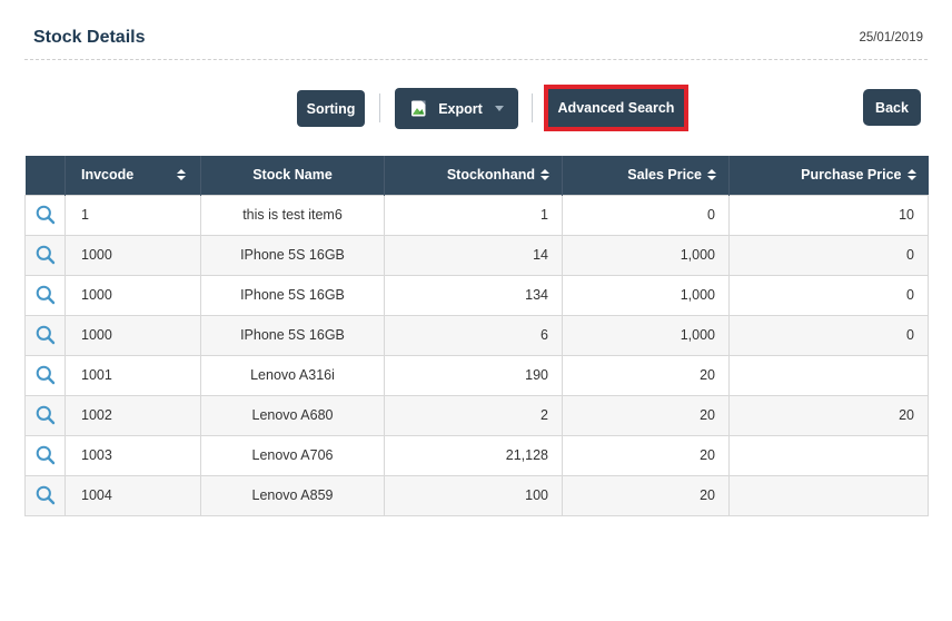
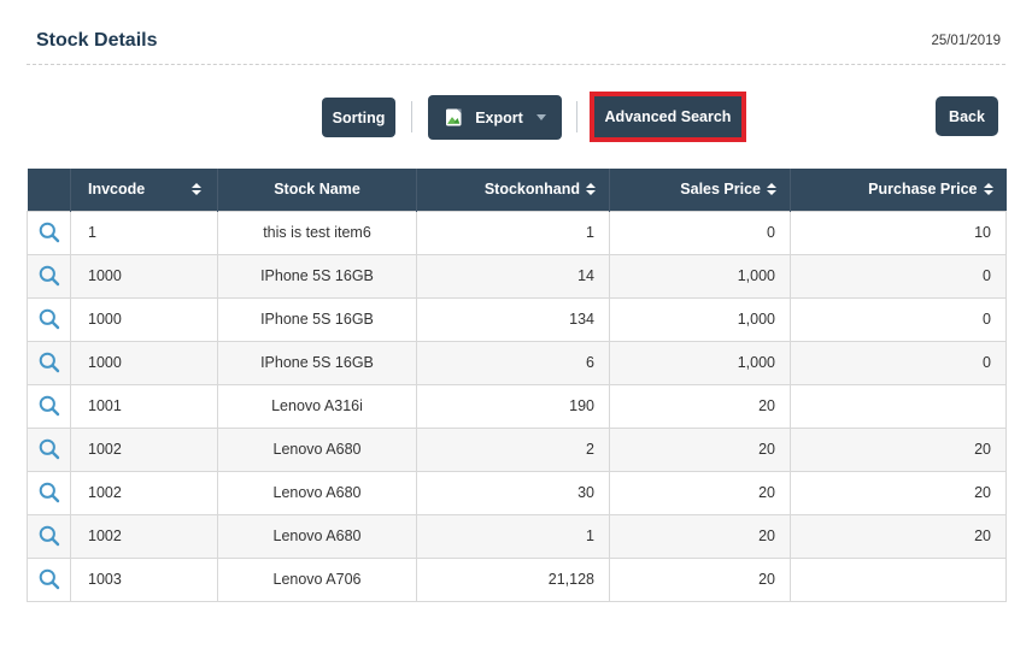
  Stock Details
  25/01/2019
  Sorting
  Export
  Advanced Search
  Back
  	Invcode	Stock Name	Stockonhand	Sales Price	Purchase Price
  	1	this is test item6	1	0	10
  	1000	IPhone 5S 16GB	14	1,000	0
  	1000	IPhone 5S 16GB	134	1,000	0
  	1000	IPhone 5S 16GB	6	1,000	0
  	1001	Lenovo A316i	190	20
  	1002	Lenovo A680	2	20	20
+ 	1002	Lenovo A680	30	20	20
+ 	1002	Lenovo A680	1	20	20
  	1003	Lenovo A706	21,128	20
- 	1004	Lenovo A859	100	20
